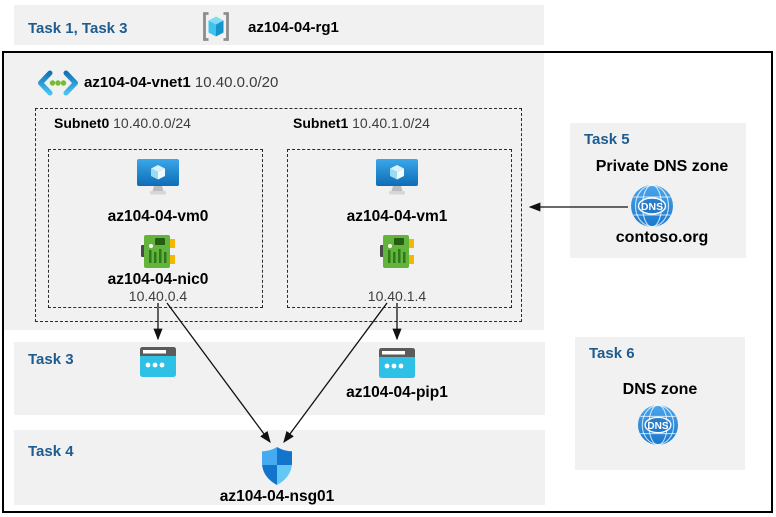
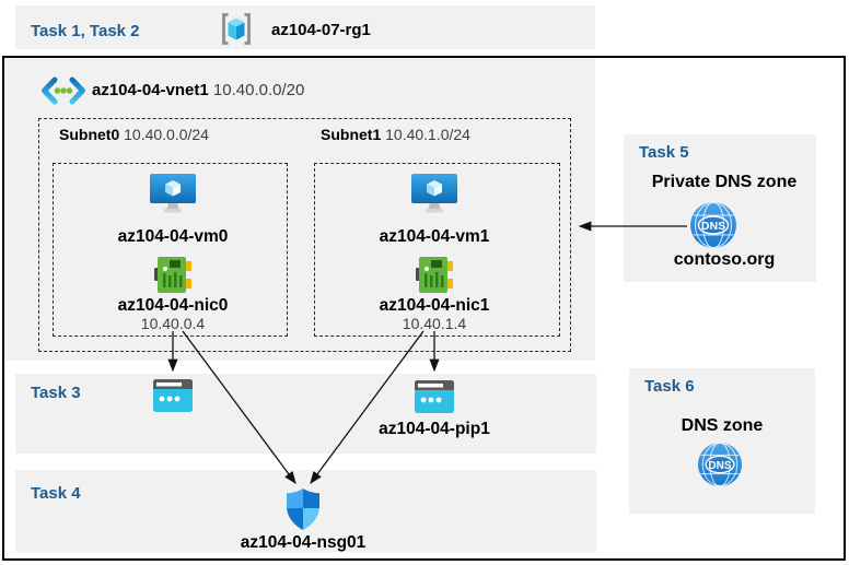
- Task 1, Task 3
+ Task 1, Task 2
- az104-04-rg1
+ az104-07-rg1
  az104-04-vnet1 10.40.0.0/20
  Subnet0 10.40.0.0/24
  az104-04-vm0
  az104-04-nic0
  10.40.0.4
  Subnet1 10.40.1.0/24
  az104-04-vm1
+ az104-04-nic1
  10.40.1.4
  Task 5
  Private DNS zone
  DNS
  contoso.org
  Task 3
  az104-04-pip1
  Task 4
  az104-04-nsg01
  Task 6
  DNS zone
  DNS
